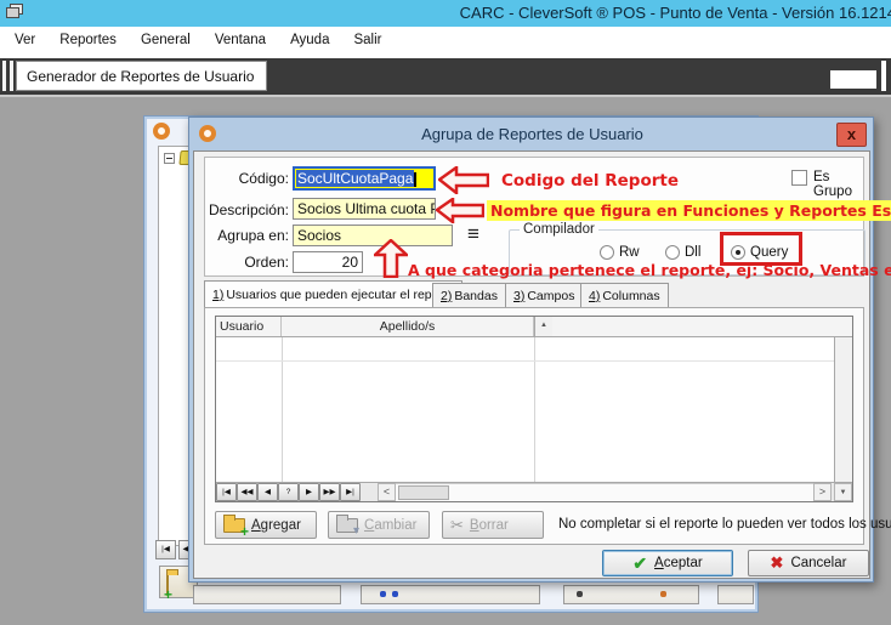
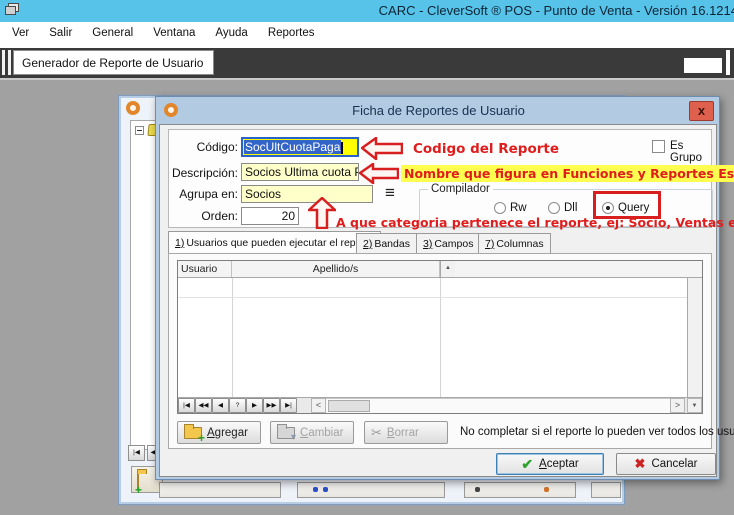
  CARC - CleverSoft ® POS - Punto de Venta - Versión 16.121
  Ver
- Reportes
+ Salir
  General
  Ventana
  Ayuda
- Salir
+ Reportes
- Generador de Reportes de Usuario
+ Generador de Reporte de Usuario
  +
- Agrupa de Reportes de Usuario
+ Ficha de Reportes de Usuario
  x
  Código:
  SocUltCuotaPaga
  Descripción:
  Socios Ultima cuota P
  Agrupa en:
  Socios
  ≡
  Orden:
  20
  Es Grupo
  Compilador
  Rw
  Dll
  Query
  Codigo del Reporte
  Nombre que figura en Funciones y Reportes Es
  A que categoria pertenece el reporte, ej: Socio, Ventas e
  1) Usuarios que pueden ejecutar el rep
  2) Bandas
  3) Campos
- 4) Columnas
+ 7) Columnas
  Usuario
  Apellido/s
  <
  >
  +
  Agregar
  ▾
  Cambiar
  ✂
  Borrar
  No completar si el reporte lo pueden ver todos los usu
  ✔
  Aceptar
  ✖
  Cancelar
